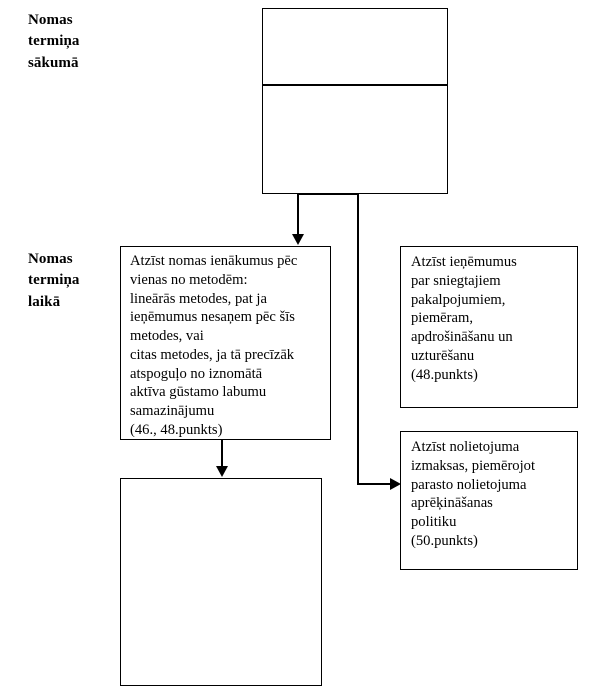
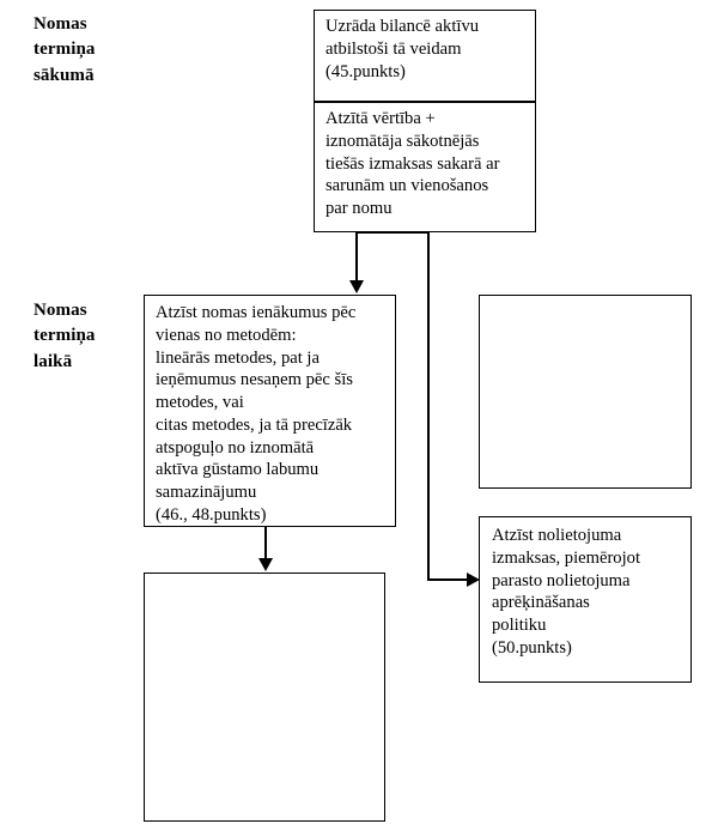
  Nomas
  termiņa
  sākumā
  Nomas
  termiņa
  laikā
+ Uzrāda bilancē aktīvu
+ atbilstoši tā veidam
+ (45.punkts)
+ Atzītā vērtība +
+ iznomātāja sākotnējās
+ tiešās izmaksas sakarā ar
+ sarunām un vienošanos
+ par nomu
  Atzīst nomas ienākumus pēc
  vienas no metodēm:
  lineārās metodes, pat ja
  ieņēmumus nesaņem pēc šīs
  metodes, vai
  citas metodes, ja tā precīzāk
  atspoguļo no iznomātā
  aktīva gūstamo labumu
  samazinājumu
  (46., 48.punkts)
- Atzīst ieņēmumus
- par sniegtajiem
- pakalpojumiem,
- piemēram,
- apdrošināšanu un
- uzturēšanu
- (48.punkts)
  Atzīst nolietojuma
  izmaksas, piemērojot
  parasto nolietojuma
  aprēķināšanas
  politiku
  (50.punkts)
